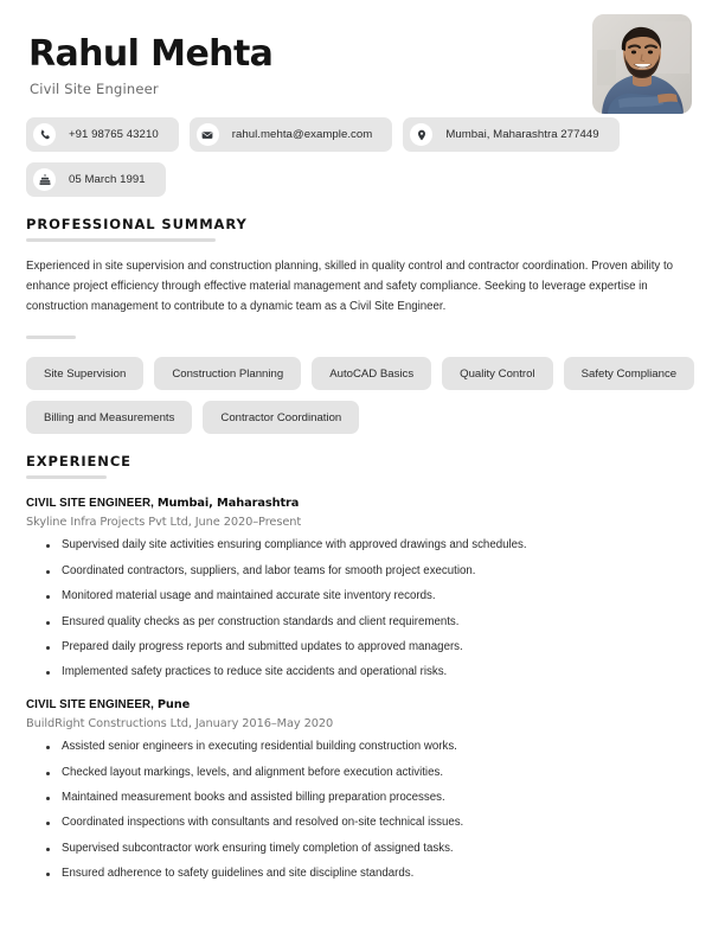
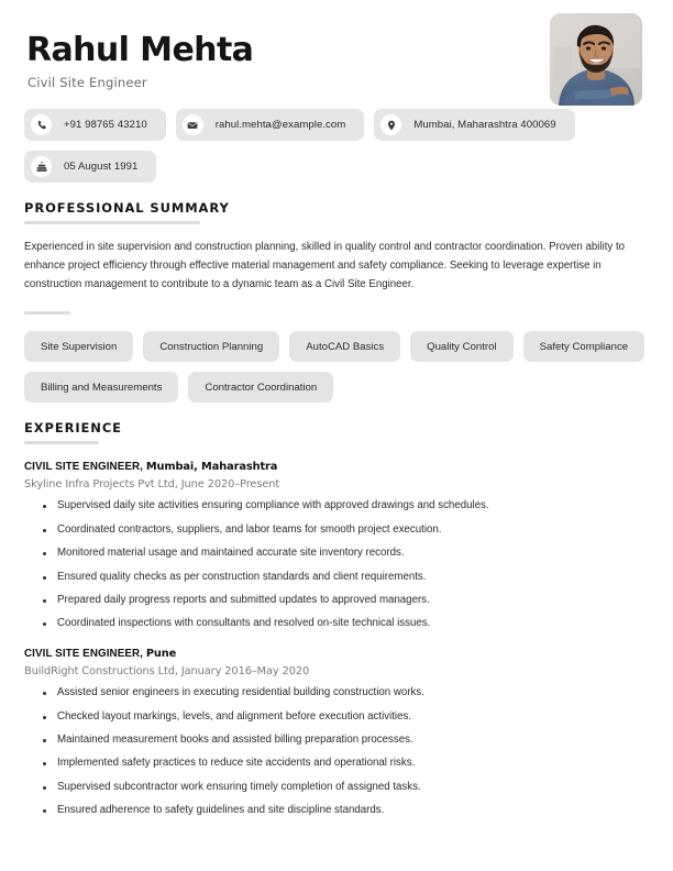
  Rahul Mehta
  Civil Site Engineer
  +91 98765 43210
  rahul.mehta@example.com
- Mumbai, Maharashtra 277449
+ Mumbai, Maharashtra 400069
- 05 March 1991
+ 05 August 1991
  PROFESSIONAL SUMMARY
  Experienced in site supervision and construction planning, skilled in quality control and contractor coordination. Proven ability to enhance project efficiency through effective material management and safety compliance. Seeking to leverage expertise in construction management to contribute to a dynamic team as a Civil Site Engineer.
  Site Supervision
  Construction Planning
  AutoCAD Basics
  Quality Control
  Safety Compliance
  Billing and Measurements
  Contractor Coordination
  EXPERIENCE
  CIVIL SITE ENGINEER, Mumbai, Maharashtra
  Skyline Infra Projects Pvt Ltd, June 2020–Present
  Supervised daily site activities ensuring compliance with approved drawings and schedules.
  Coordinated contractors, suppliers, and labor teams for smooth project execution.
  Monitored material usage and maintained accurate site inventory records.
  Ensured quality checks as per construction standards and client requirements.
  Prepared daily progress reports and submitted updates to approved managers.
- Implemented safety practices to reduce site accidents and operational risks.
+ Coordinated inspections with consultants and resolved on-site technical issues.
  CIVIL SITE ENGINEER, Pune
  BuildRight Constructions Ltd, January 2016–May 2020
  Assisted senior engineers in executing residential building construction works.
  Checked layout markings, levels, and alignment before execution activities.
  Maintained measurement books and assisted billing preparation processes.
- Coordinated inspections with consultants and resolved on-site technical issues.
+ Implemented safety practices to reduce site accidents and operational risks.
  Supervised subcontractor work ensuring timely completion of assigned tasks.
  Ensured adherence to safety guidelines and site discipline standards.
